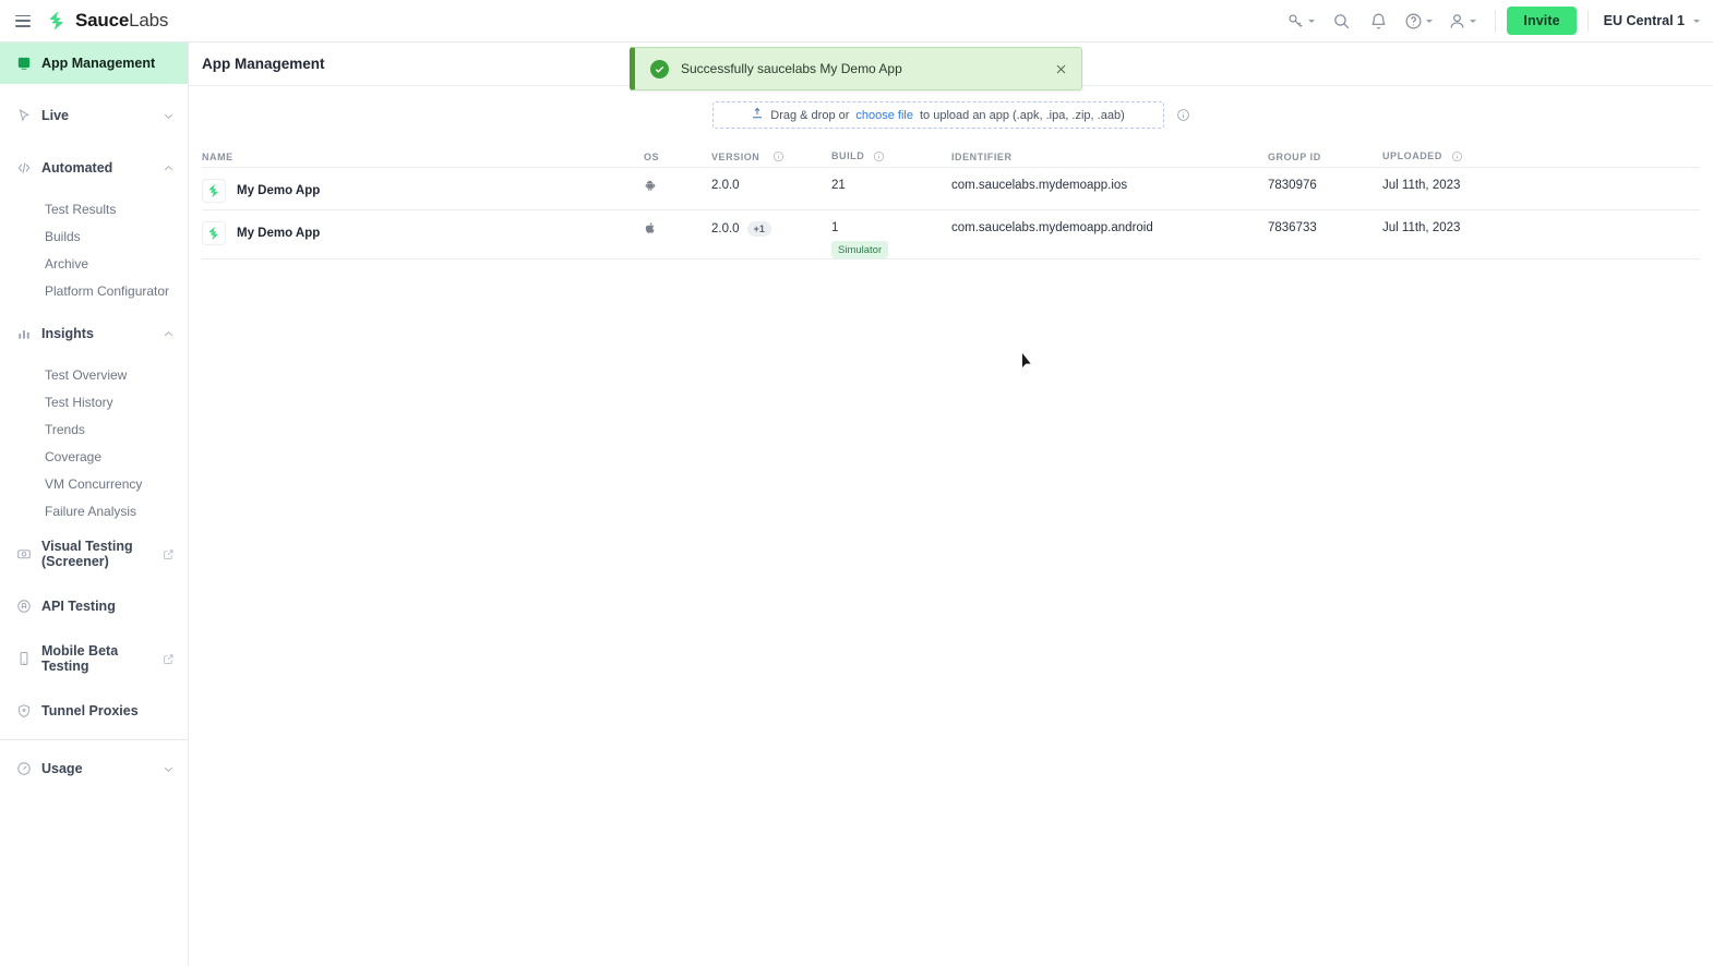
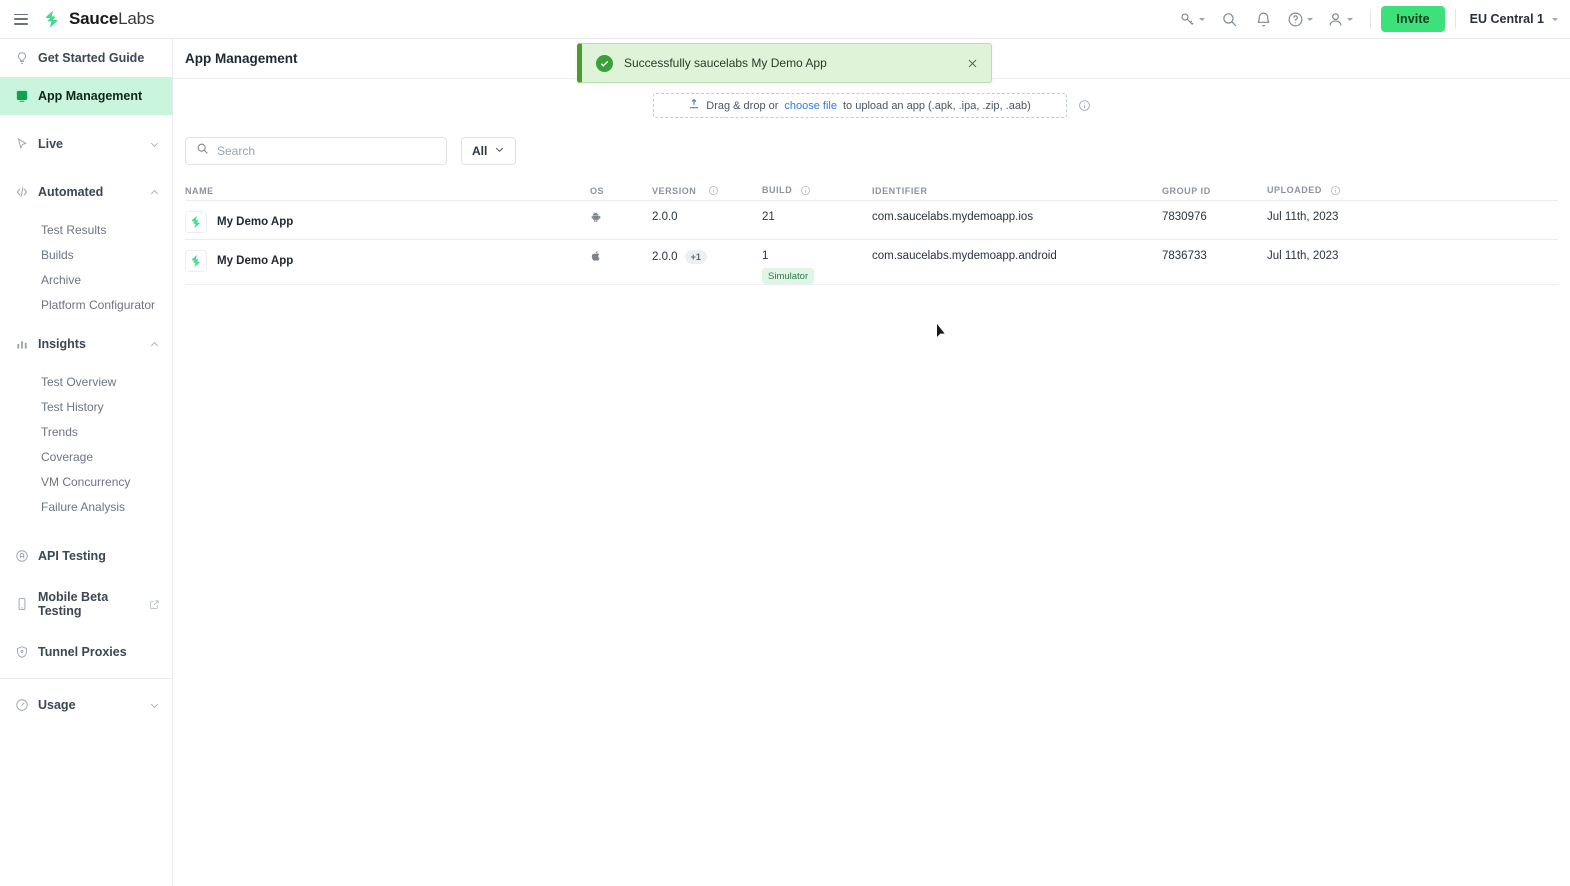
  SauceLabs
  Invite
  EU Central 1
+ Get Started Guide
  App Management
  Live
  Automated
  Test Results
  Builds
  Archive
  Platform Configurator
  Insights
  Test Overview
  Test History
  Trends
  Coverage
  VM Concurrency
  Failure Analysis
- Visual Testing (Screener)
  API Testing
  Mobile Beta Testing
  Tunnel Proxies
  Usage
  App Management
  Drag & drop or
  choose file
  to upload an app (.apk, .ipa, .zip, .aab)
+ Search
+ All
  NAME
  OS
  VERSION
  BUILD
  IDENTIFIER
  GROUP ID
  UPLOADED
  My Demo App
  2.0.0
  21
  com.saucelabs.mydemoapp.ios
  7830976
  Jul 11th, 2023
  My Demo App
  2.0.0
  +1
  1
  Simulator
  com.saucelabs.mydemoapp.android
  7836733
  Jul 11th, 2023
  Successfully saucelabs My Demo App
